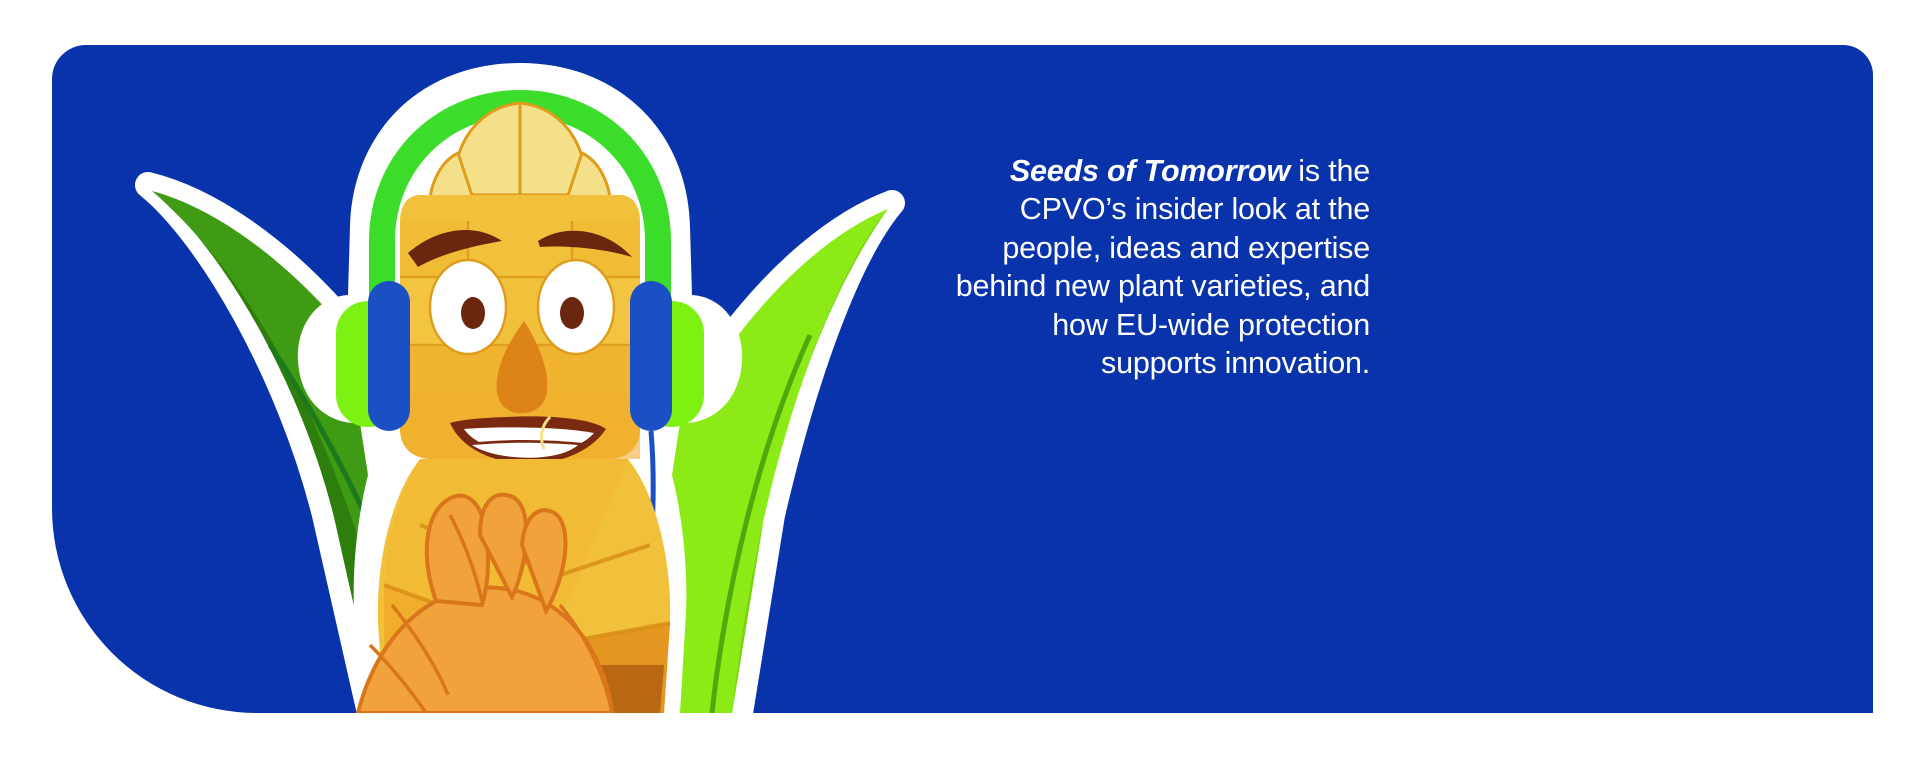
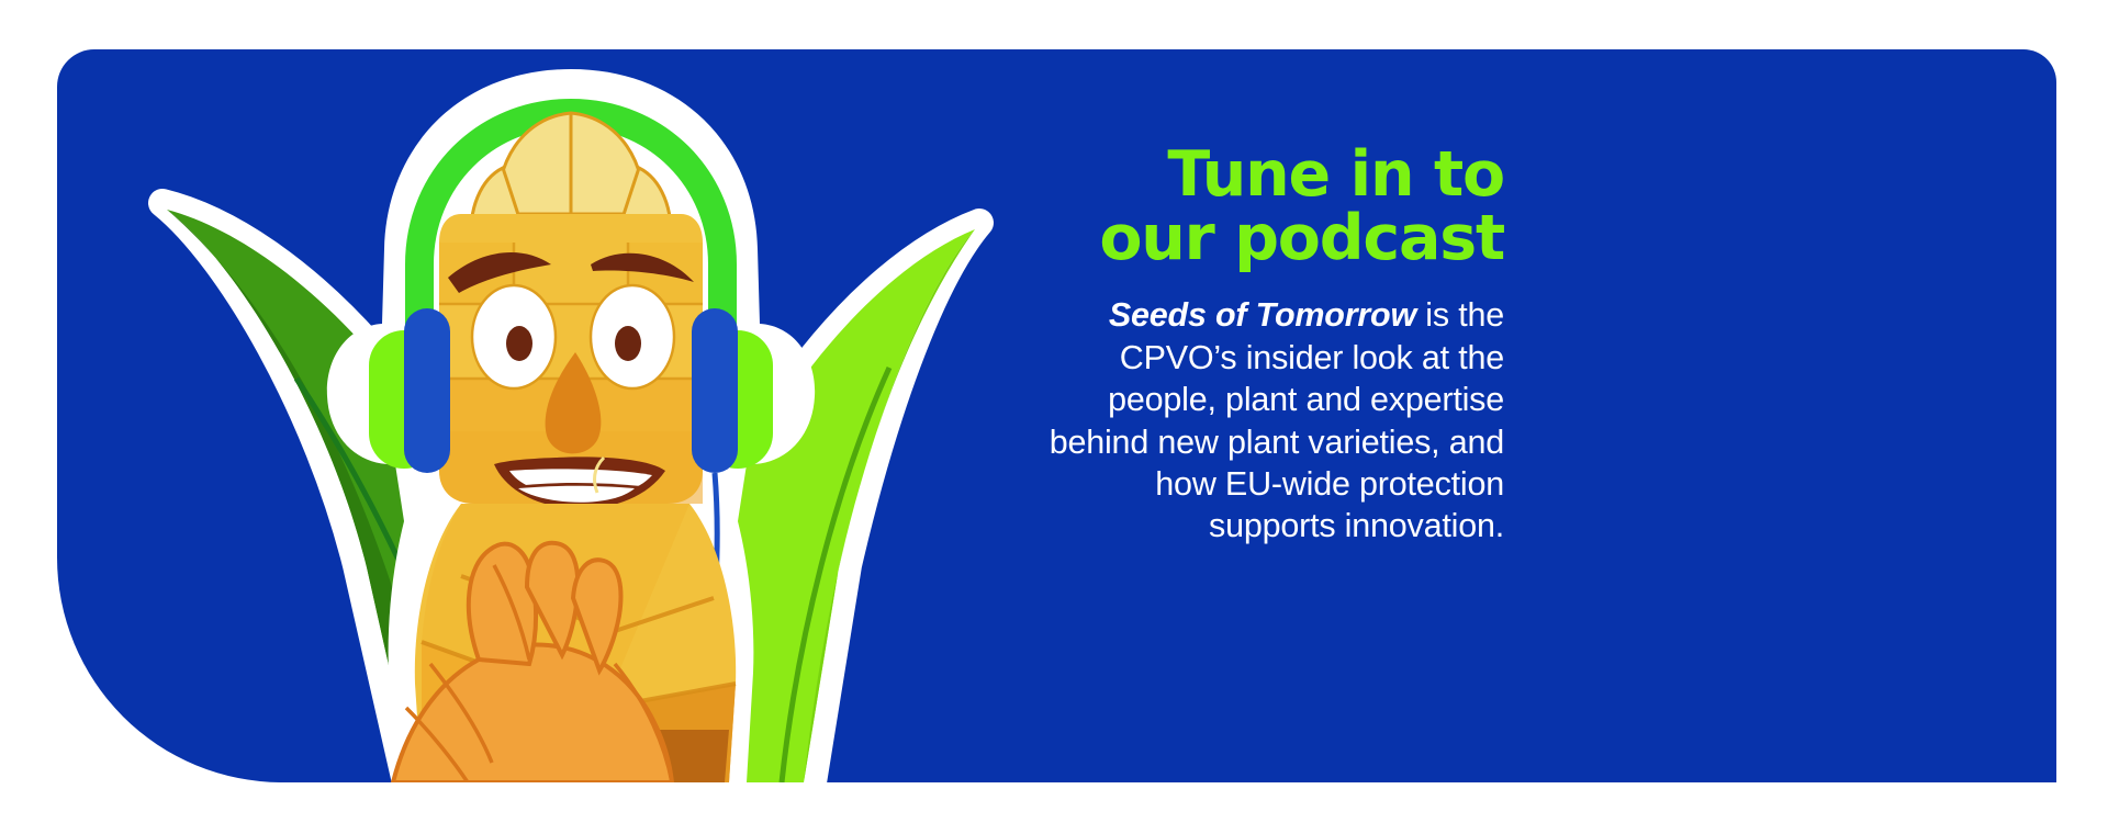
+ Tune in to
+ our podcast
- Seeds of Tomorrow is the CPVO’s insider look at the people, ideas and expertise behind new plant varieties, and how EU-wide protection supports innovation.
+ Seeds of Tomorrow is the CPVO’s insider look at the people, plant and expertise behind new plant varieties, and how EU-wide protection supports innovation.
